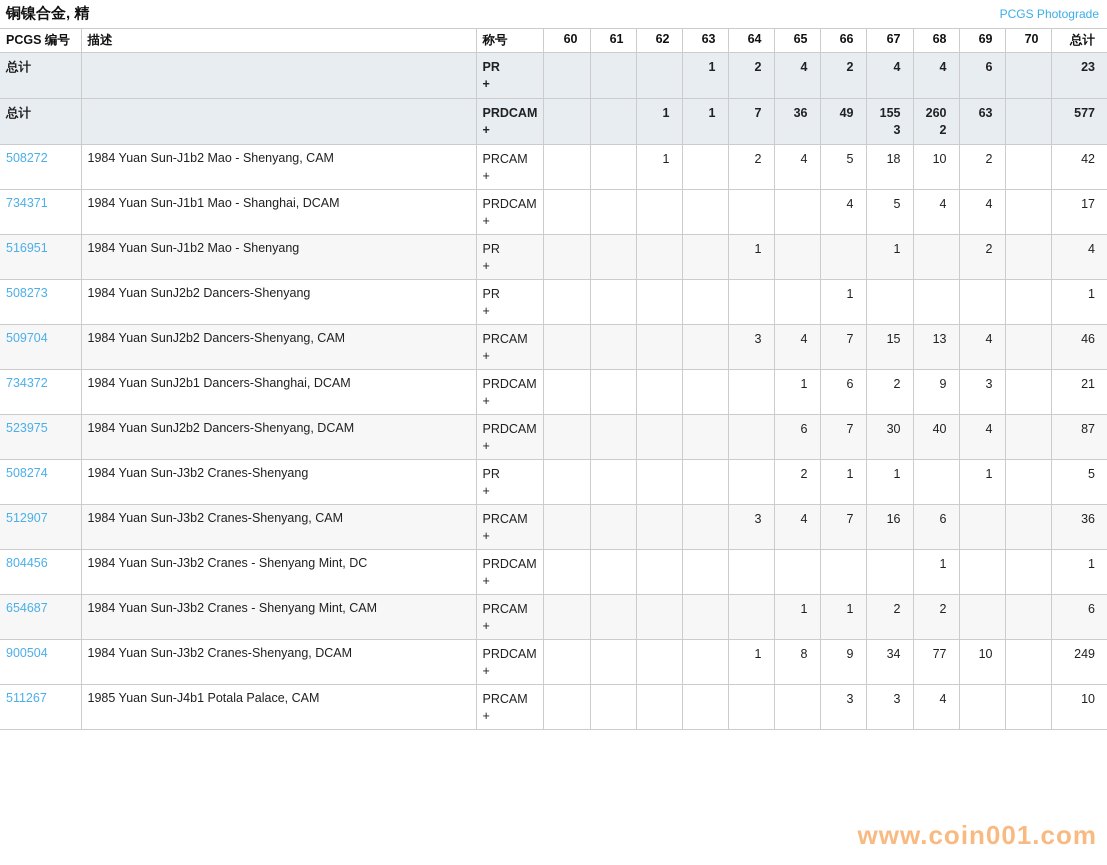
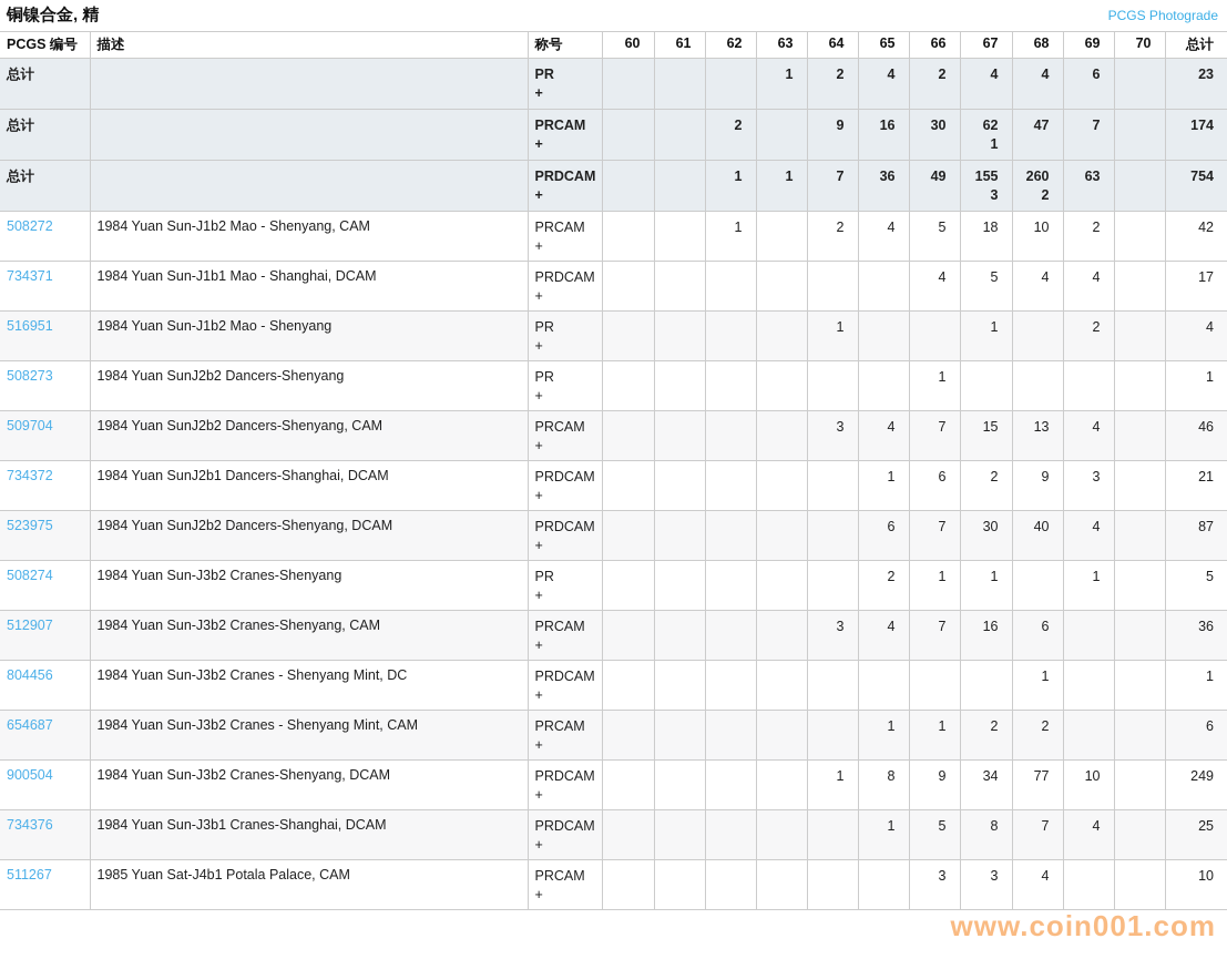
  铜镍合金, 精
  PCGS Photograde
  PCGS 编号	描述	称号	60	61	62	63	64	65	66	67	68	69	70	总计
  总计		PR+				1	2	4	2	4	4	6		23
+ 总计		PRCAM+			2		9	16	30	621	47	7		174
- 总计		PRDCAM+			1	1	7	36	49	1553	2602	63		577
+ 总计		PRDCAM+			1	1	7	36	49	1553	2602	63		754
  508272	1984 Yuan Sun-J1b2 Mao - Shenyang, CAM	PRCAM+			1		2	4	5	18	10	2		42
  734371	1984 Yuan Sun-J1b1 Mao - Shanghai, DCAM	PRDCAM+							4	5	4	4		17
  516951	1984 Yuan Sun-J1b2 Mao - Shenyang	PR+					1			1		2		4
  508273	1984 Yuan SunJ2b2 Dancers-Shenyang	PR+							1					1
  509704	1984 Yuan SunJ2b2 Dancers-Shenyang, CAM	PRCAM+					3	4	7	15	13	4		46
  734372	1984 Yuan SunJ2b1 Dancers-Shanghai, DCAM	PRDCAM+						1	6	2	9	3		21
  523975	1984 Yuan SunJ2b2 Dancers-Shenyang, DCAM	PRDCAM+						6	7	30	40	4		87
  508274	1984 Yuan Sun-J3b2 Cranes-Shenyang	PR+						2	1	1		1		5
  512907	1984 Yuan Sun-J3b2 Cranes-Shenyang, CAM	PRCAM+					3	4	7	16	6			36
  804456	1984 Yuan Sun-J3b2 Cranes - Shenyang Mint, DC	PRDCAM+									1			1
  654687	1984 Yuan Sun-J3b2 Cranes - Shenyang Mint, CAM	PRCAM+						1	1	2	2			6
  900504	1984 Yuan Sun-J3b2 Cranes-Shenyang, DCAM	PRDCAM+					1	8	9	34	77	10		249
+ 734376	1984 Yuan Sun-J3b1 Cranes-Shanghai, DCAM	PRDCAM+						1	5	8	7	4		25
- 511267	1985 Yuan Sun-J4b1 Potala Palace, CAM	PRCAM+							3	3	4			10
+ 511267	1985 Yuan Sat-J4b1 Potala Palace, CAM	PRCAM+							3	3	4			10
  www.coin001.com
